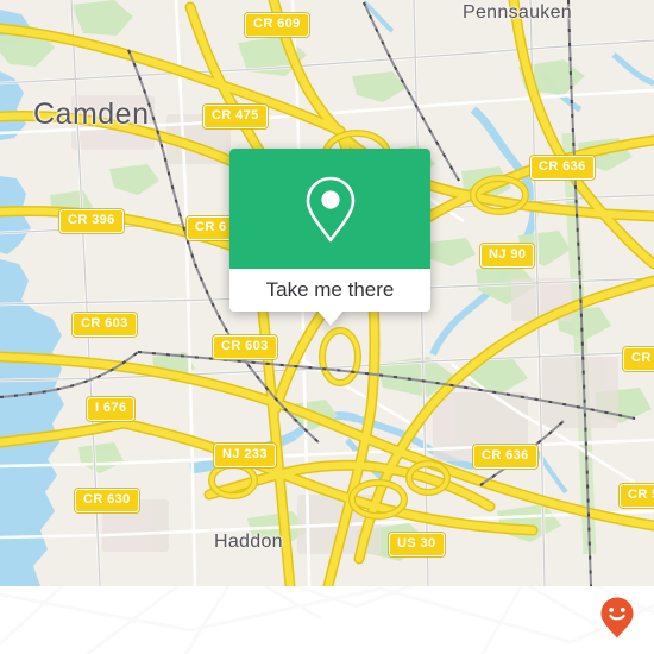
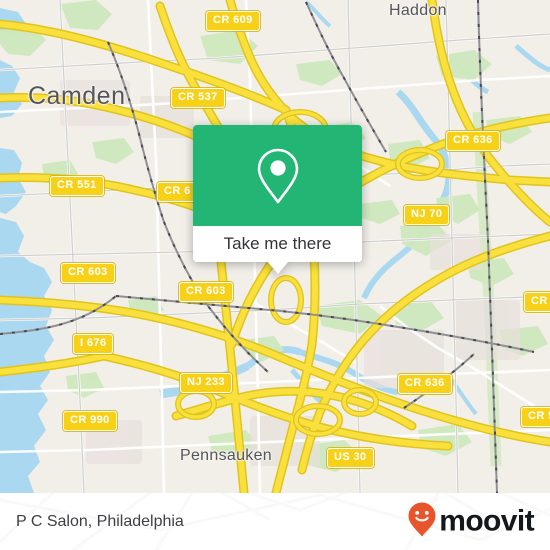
- Pennsauken
+ Haddon
  Camden
- Haddon
+ Pennsauken
  CR 609
- CR 475
+ CR 537
  CR 636
- CR 396
+ CR 551
  CR 6
- NJ 90
+ NJ 70
  CR 603
  CR 603
  CR
  I 676
  NJ 233
  CR 636
- CR 630
+ CR 990
  US 30
  Take me there
+ P C Salon, Philadelphia
+ moovit
